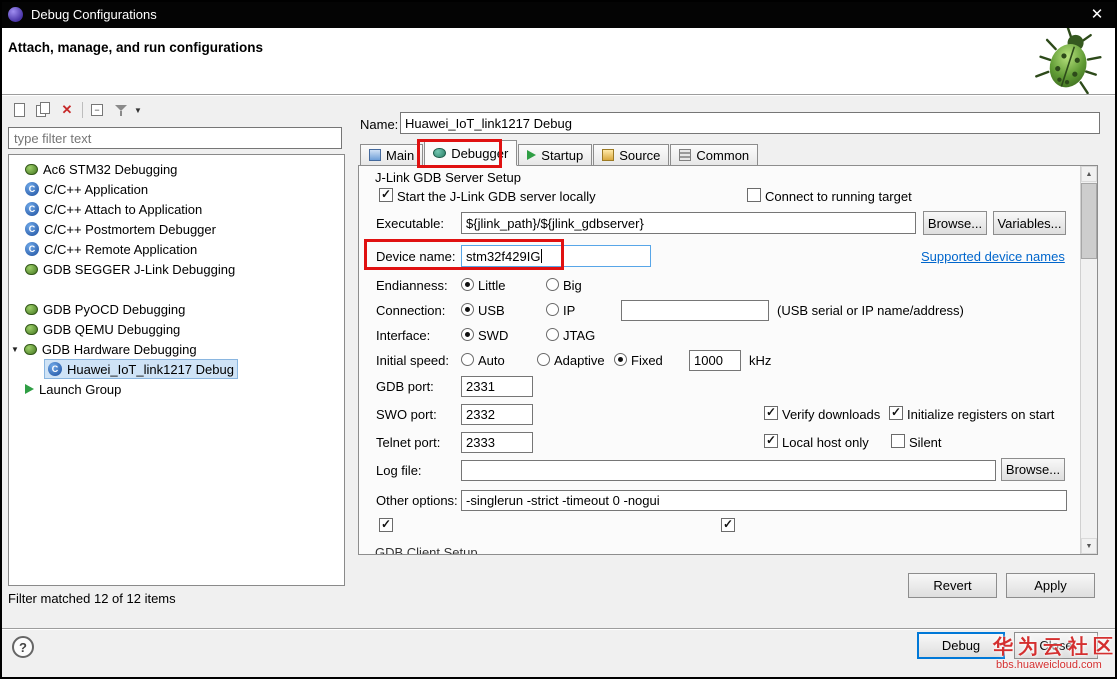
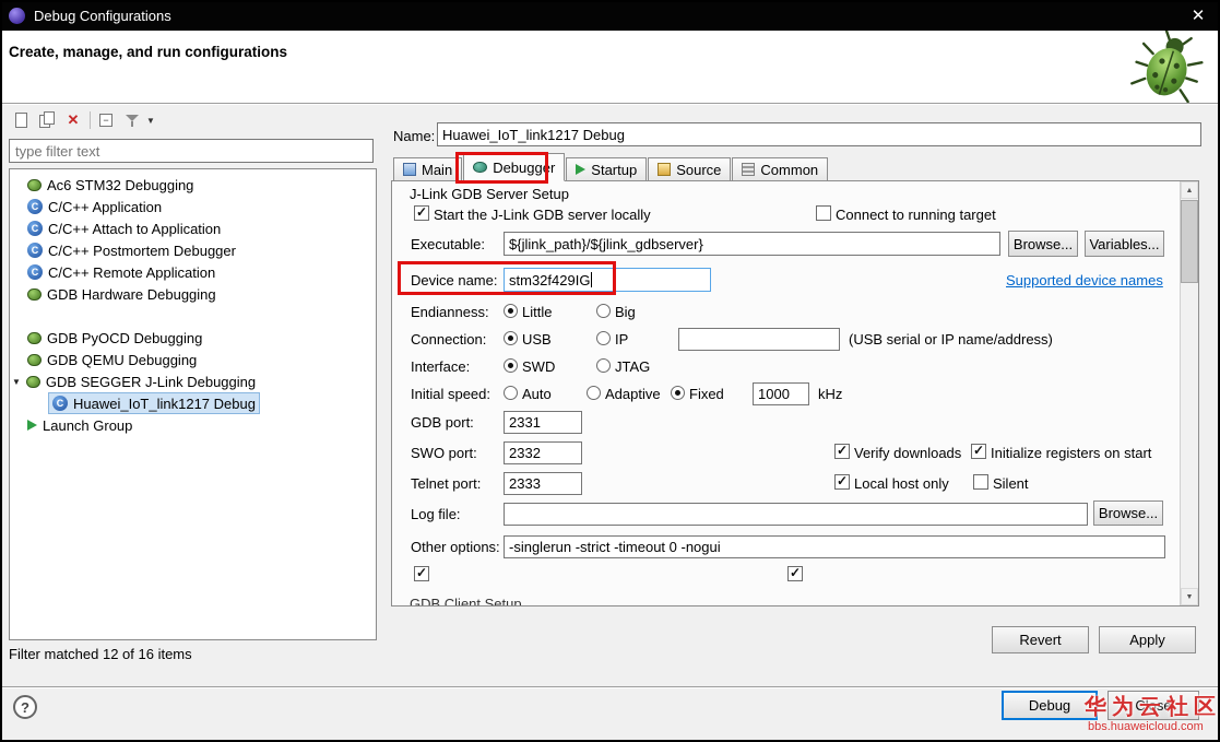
  Debug Configurations
  ✕
- Attach, manage, and run configurations
+ Create, manage, and run configurations
  ✕
  −
  ▼
  type filter text
  Ac6 STM32 Debugging
  C
  C/C++ Application
  C
  C/C++ Attach to Application
  C
  C/C++ Postmortem Debugger
  C
  C/C++ Remote Application
- GDB SEGGER J-Link Debugging
+ GDB Hardware Debugging
  GDB PyOCD Debugging
  GDB QEMU Debugging
  ▼
- GDB Hardware Debugging
+ GDB SEGGER J-Link Debugging
  C
  Huawei_IoT_link1217 Debug
  Launch Group
- Filter matched 12 of 12 items
+ Filter matched 12 of 16 items
  Name:
  Huawei_IoT_link1217 Debug
  Main
  Debugger
  Startup
  Source
  Common
  J-Link GDB Server Setup
  ✓
  Start the J-Link GDB server locally
  Connect to running target
  Executable:
  ${jlink_path}/${jlink_gdbserver}
  Browse...
  Variables...
  Device name:
  stm32f429IG
  Supported device names
  Endianness:
  Little
  Big
  Connection:
  USB
  IP
  (USB serial or IP name/address)
  Interface:
  SWD
  JTAG
  Initial speed:
  Auto
  Adaptive
  Fixed
  1000
  kHz
  GDB port:
  2331
  SWO port:
  2332
  ✓
  Verify downloads
  ✓
  Initialize registers on start
  Telnet port:
  2333
  ✓
  Local host only
  Silent
  Log file:
  Browse...
  Other options:
  -singlerun -strict -timeout 0 -nogui
  ✓
  ✓
  GDB Client Setup
  Revert
  Apply
  ?
  Debug
  Close
  华为云社区
  bbs.huaweicloud.com
